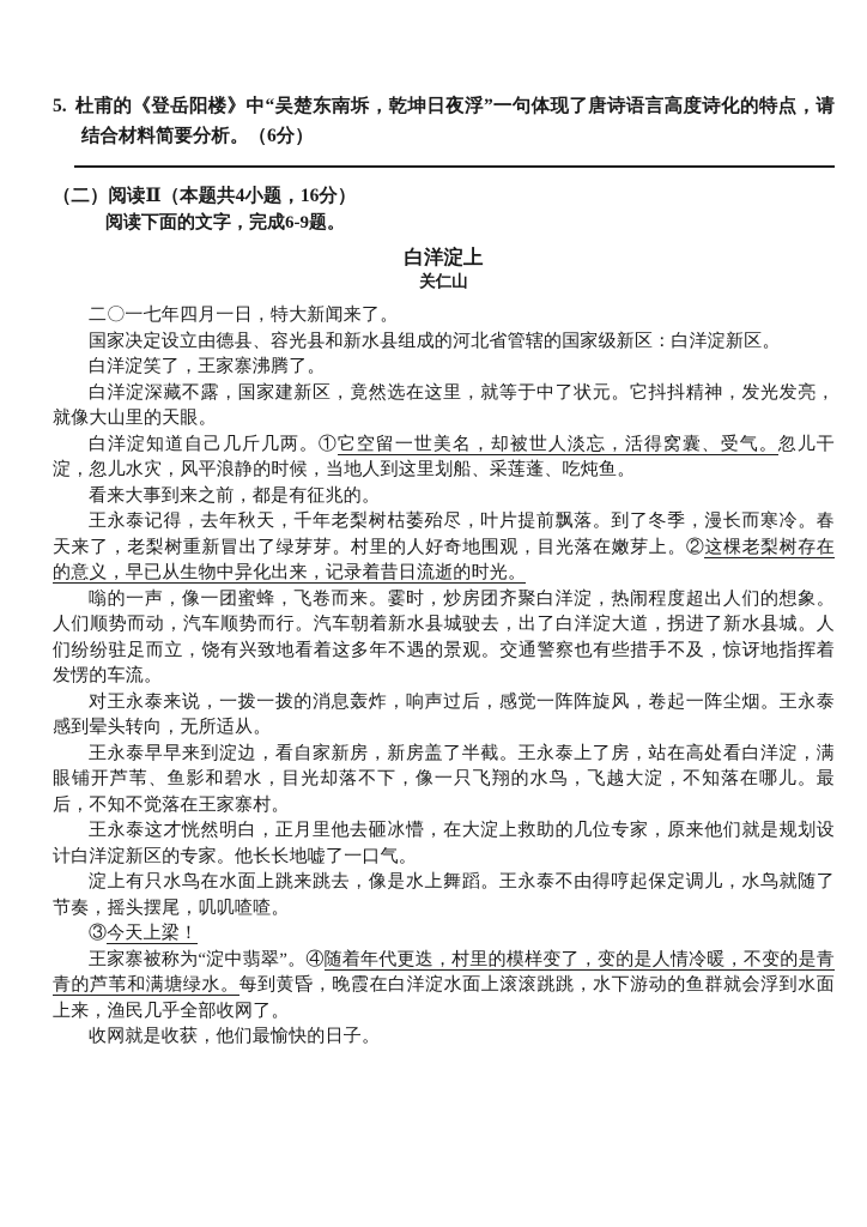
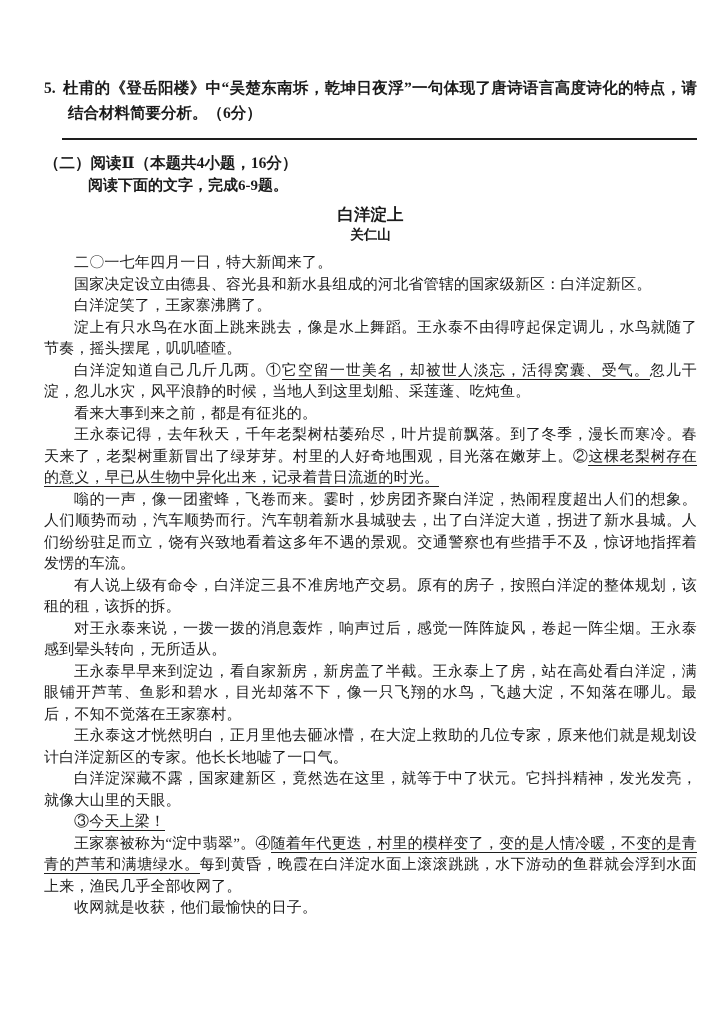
  5. 杜甫的《登岳阳楼》中“吴楚东南坼，乾坤日夜浮”一句体现了唐诗语言高度诗化的特点，请结合材料简要分析。（6分）
  （二）阅读Ⅱ（本题共4小题，16分）
  阅读下面的文字，完成6-9题。
  白洋淀上
  关仁山
  二〇一七年四月一日，特大新闻来了。
  国家决定设立由德县、容光县和新水县组成的河北省管辖的国家级新区：白洋淀新区。
  白洋淀笑了，王家寨沸腾了。
- 白洋淀深藏不露，国家建新区，竟然选在这里，就等于中了状元。它抖抖精神，发光发亮，就像大山里的天眼。
+ 淀上有只水鸟在水面上跳来跳去，像是水上舞蹈。王永泰不由得哼起保定调儿，水鸟就随了节奏，摇头摆尾，叽叽喳喳。
  白洋淀知道自己几斤几两。①它空留一世美名，却被世人淡忘，活得窝囊、受气。忽儿干淀，忽儿水灾，风平浪静的时候，当地人到这里划船、采莲蓬、吃炖鱼。
  看来大事到来之前，都是有征兆的。
  王永泰记得，去年秋天，千年老梨树枯萎殆尽，叶片提前飘落。到了冬季，漫长而寒冷。春天来了，老梨树重新冒出了绿芽芽。村里的人好奇地围观，目光落在嫩芽上。②这棵老梨树存在的意义，早已从生物中异化出来，记录着昔日流逝的时光。
  嗡的一声，像一团蜜蜂，飞卷而来。霎时，炒房团齐聚白洋淀，热闹程度超出人们的想象。人们顺势而动，汽车顺势而行。汽车朝着新水县城驶去，出了白洋淀大道，拐进了新水县城。人们纷纷驻足而立，饶有兴致地看着这多年不遇的景观。交通警察也有些措手不及，惊讶地指挥着发愣的车流。
+ 有人说上级有命令，白洋淀三县不准房地产交易。原有的房子，按照白洋淀的整体规划，该租的租，该拆的拆。
  对王永泰来说，一拨一拨的消息轰炸，响声过后，感觉一阵阵旋风，卷起一阵尘烟。王永泰感到晕头转向，无所适从。
  王永泰早早来到淀边，看自家新房，新房盖了半截。王永泰上了房，站在高处看白洋淀，满眼铺开芦苇、鱼影和碧水，目光却落不下，像一只飞翔的水鸟，飞越大淀，不知落在哪儿。最后，不知不觉落在王家寨村。
  王永泰这才恍然明白，正月里他去砸冰懵，在大淀上救助的几位专家，原来他们就是规划设计白洋淀新区的专家。他长长地嘘了一口气。
- 淀上有只水鸟在水面上跳来跳去，像是水上舞蹈。王永泰不由得哼起保定调儿，水鸟就随了节奏，摇头摆尾，叽叽喳喳。
+ 白洋淀深藏不露，国家建新区，竟然选在这里，就等于中了状元。它抖抖精神，发光发亮，就像大山里的天眼。
  ③今天上梁！
  王家寨被称为“淀中翡翠”。④随着年代更迭，村里的模样变了，变的是人情冷暖，不变的是青青的芦苇和满塘绿水。每到黄昏，晚霞在白洋淀水面上滚滚跳跳，水下游动的鱼群就会浮到水面上来，渔民几乎全部收网了。
  收网就是收获，他们最愉快的日子。
